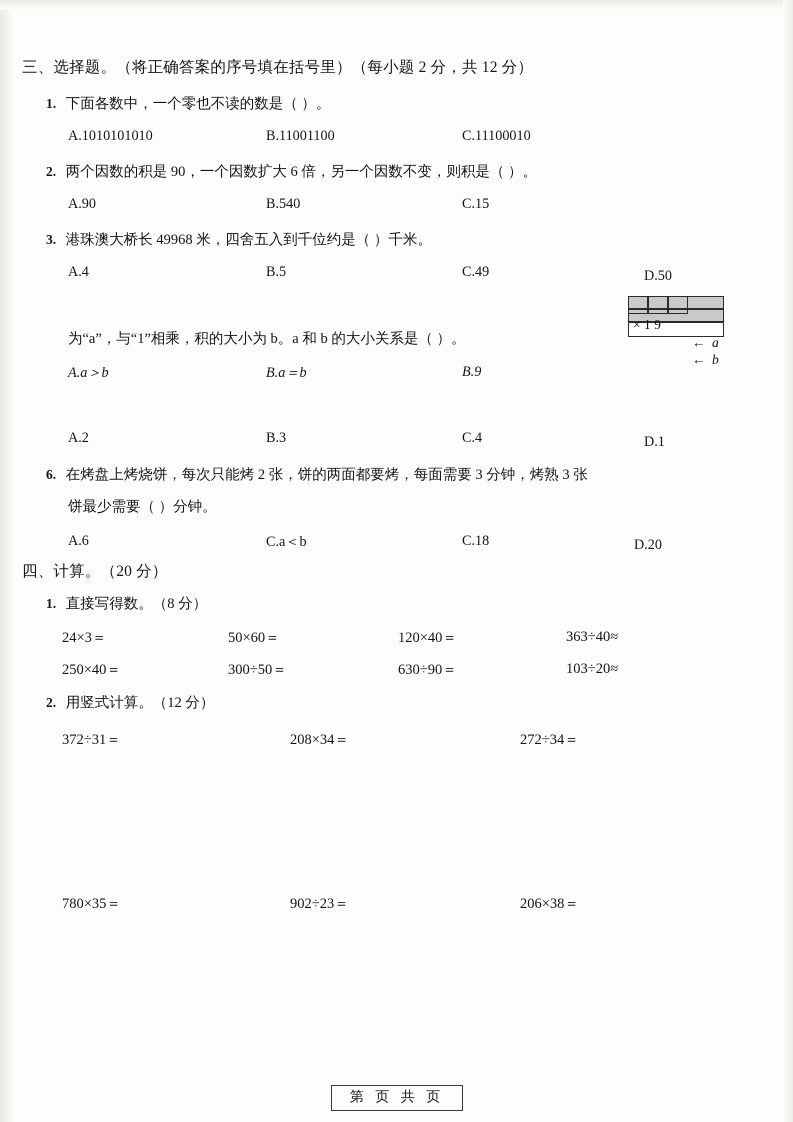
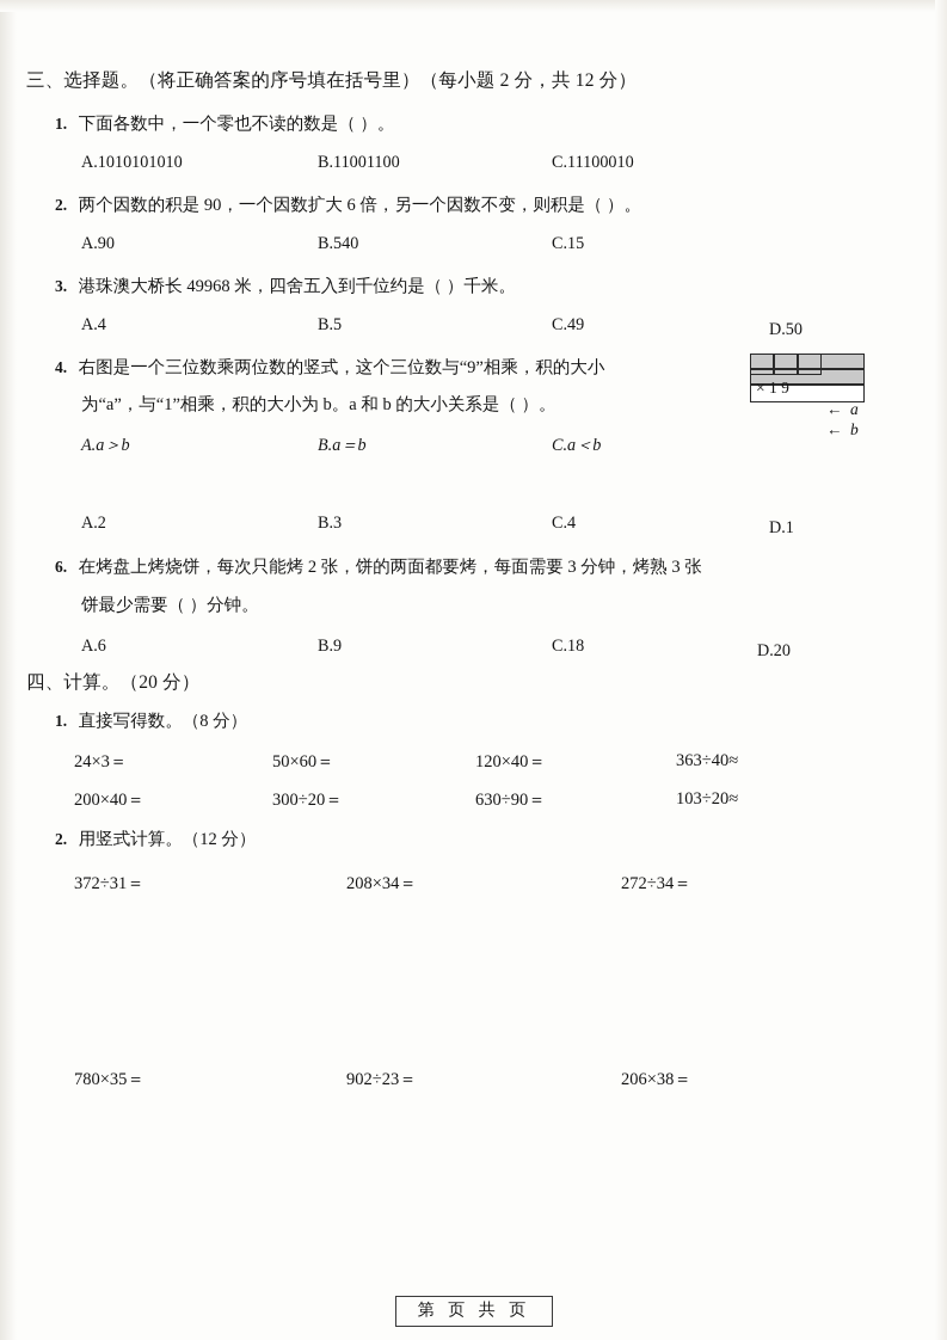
  三、选择题。（将正确答案的序号填在括号里）（每小题 2 分，共 12 分）
  1. 下面各数中，一个零也不读的数是（ ）。
  A.1010101010
  B.11001100
  C.11100010
  2. 两个因数的积是 90，一个因数扩大 6 倍，另一个因数不变，则积是（ ）。
  A.90
  B.540
  C.15
  3. 港珠澳大桥长 49968 米，四舍五入到千位约是（ ）千米。
  A.4
  B.5
  C.49
  D.50
+ 4. 右图是一个三位数乘两位数的竖式，这个三位数与“9”相乘，积的大小
  为“a”，与“1”相乘，积的大小为 b。a 和 b 的大小关系是（ ）。
  A.a＞b
  B.a＝b
- B.9
+ C.a＜b
  × 1 9
  ←
  a
  ←
  b
  A.2
  B.3
  C.4
  D.1
  6. 在烤盘上烤烧饼，每次只能烤 2 张，饼的两面都要烤，每面需要 3 分钟，烤熟 3 张
  饼最少需要（ ）分钟。
  A.6
- C.a＜b
+ B.9
  C.18
  D.20
  四、计算。（20 分）
  1. 直接写得数。（8 分）
  24×3＝
  50×60＝
  120×40＝
  363÷40≈
- 250×40＝
+ 200×40＝
- 300÷50＝
+ 300÷20＝
  630÷90＝
  103÷20≈
  2. 用竖式计算。（12 分）
  372÷31＝
  208×34＝
  272÷34＝
  780×35＝
  902÷23＝
  206×38＝
  第 页 共 页
